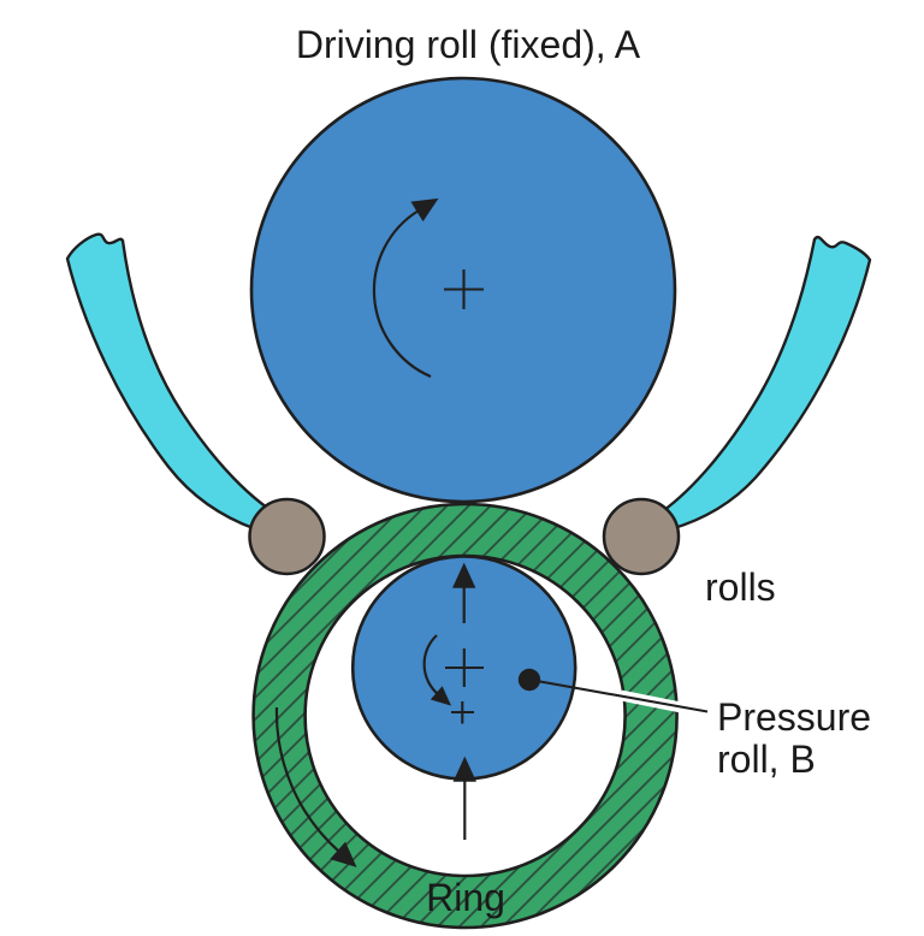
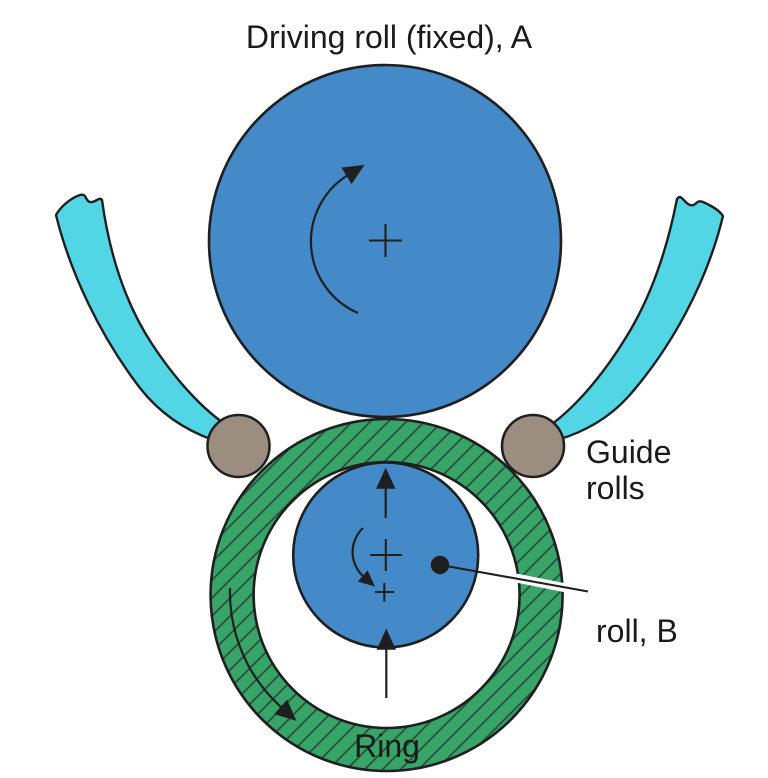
  Driving roll (fixed), A
+ Guide
  rolls
- Pressure
  roll, B
  Ring
